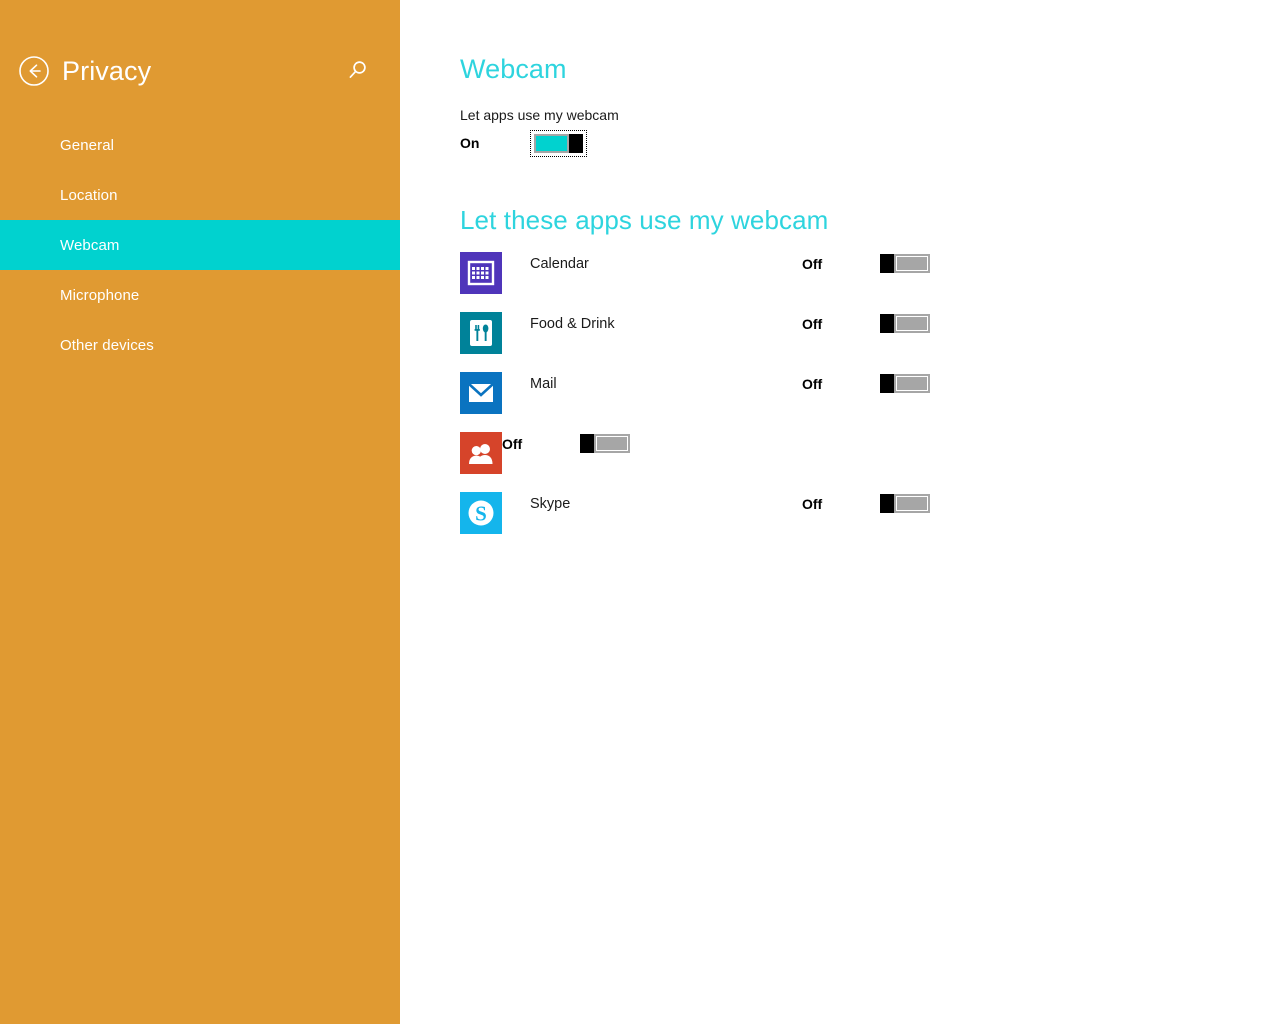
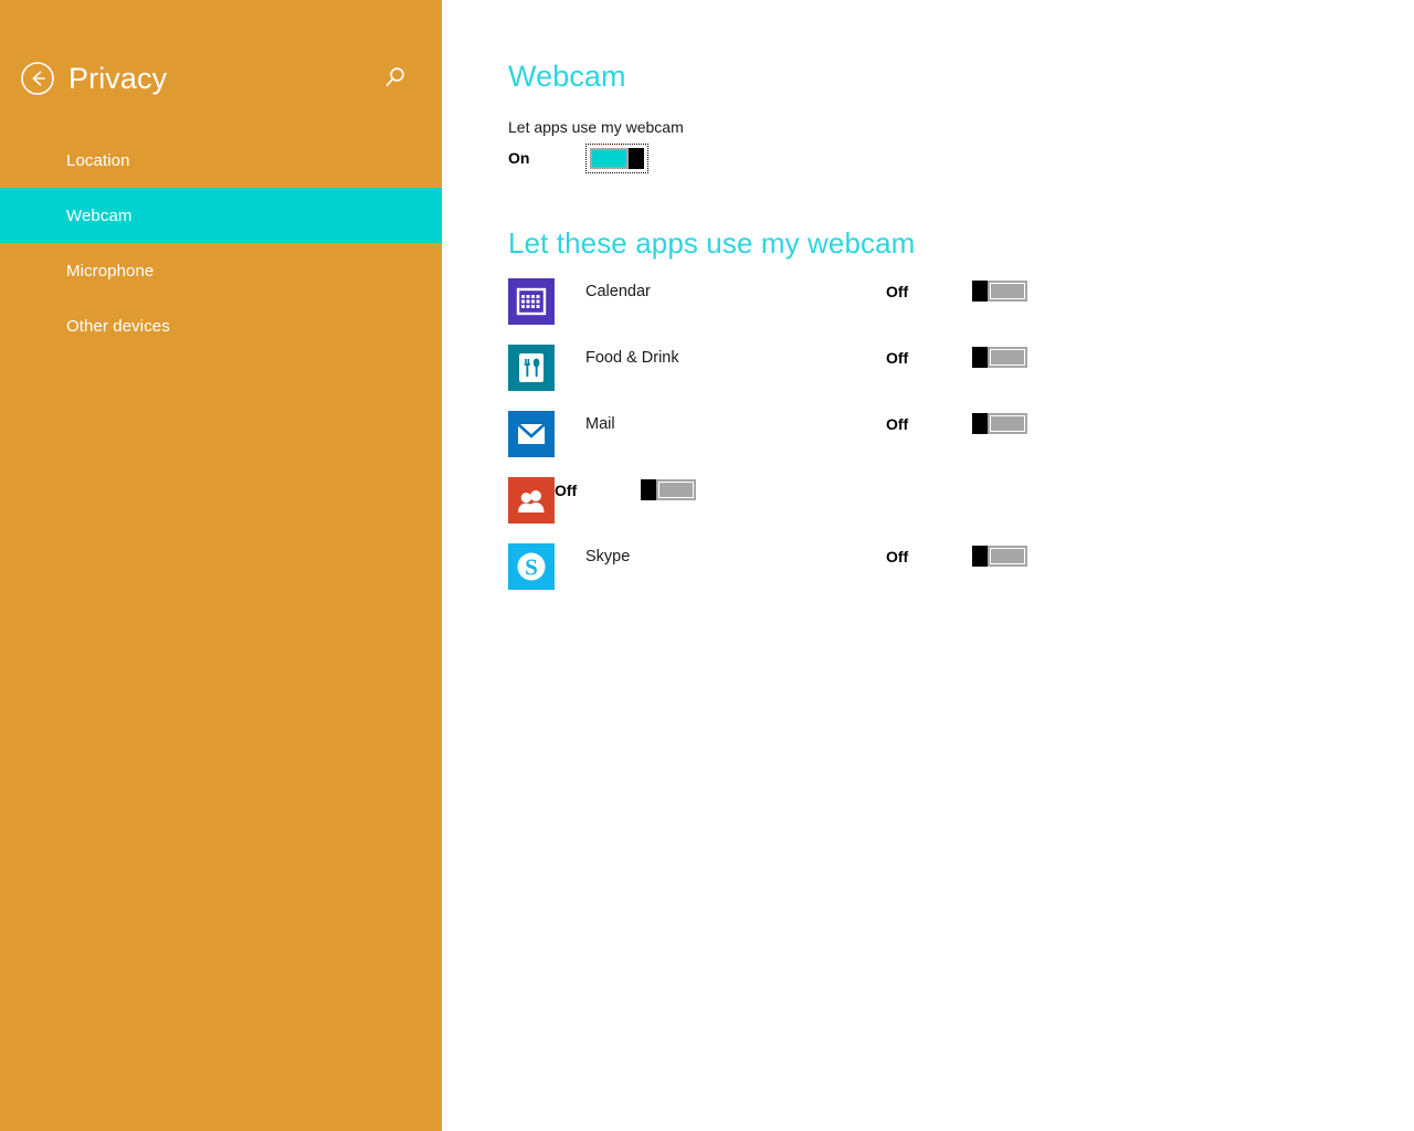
  Privacy
- General
  Location
  Webcam
  Microphone
  Other devices
  Webcam
  Let apps use my webcam
  On
  Let these apps use my webcam
  Calendar
  Off
  Food & Drink
  Off
  Mail
  Off
  Off
  S
  Skype
  Off
